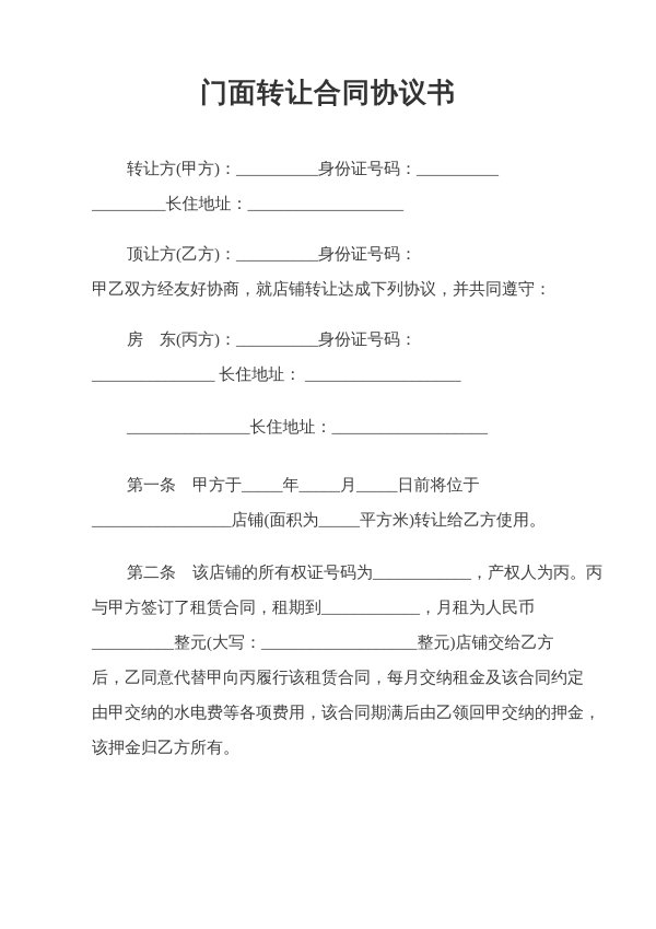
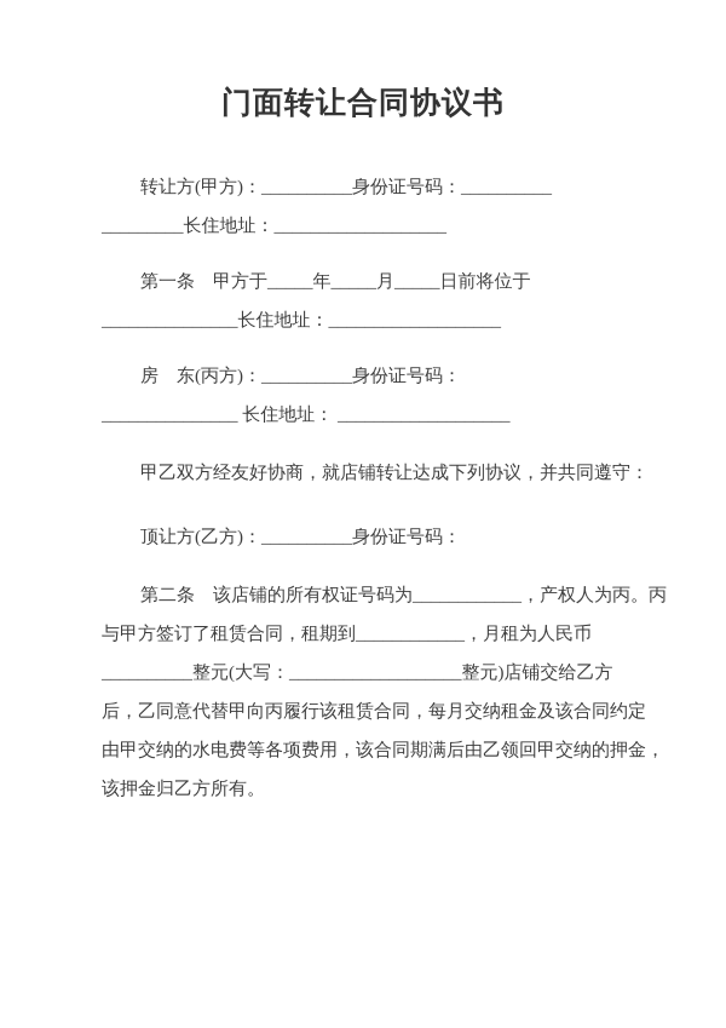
  门面转让合同协议书
  转让方(甲方)：__________身份证号码：__________
  _________长住地址：___________________
- 顶让方(乙方)：__________身份证号码：
+ 第一条 甲方于_____年_____月_____日前将位于
- 甲乙双方经友好协商，就店铺转让达成下列协议，并共同遵守：
+ _______________长住地址：___________________
  房 东(丙方)：__________身份证号码：
  _______________ 长住地址： ___________________
- _______________长住地址：___________________
+ 甲乙双方经友好协商，就店铺转让达成下列协议，并共同遵守：
- 第一条 甲方于_____年_____月_____日前将位于
+ 顶让方(乙方)：__________身份证号码：
- _________________店铺(面积为_____平方米)转让给乙方使用。
  第二条 该店铺的所有权证号码为____________，产权人为丙。丙
  与甲方签订了租赁合同，租期到____________，月租为人民币
  __________整元(大写：___________________整元)店铺交给乙方
  后，乙同意代替甲向丙履行该租赁合同，每月交纳租金及该合同约定
  由甲交纳的水电费等各项费用，该合同期满后由乙领回甲交纳的押金，
  该押金归乙方所有。
